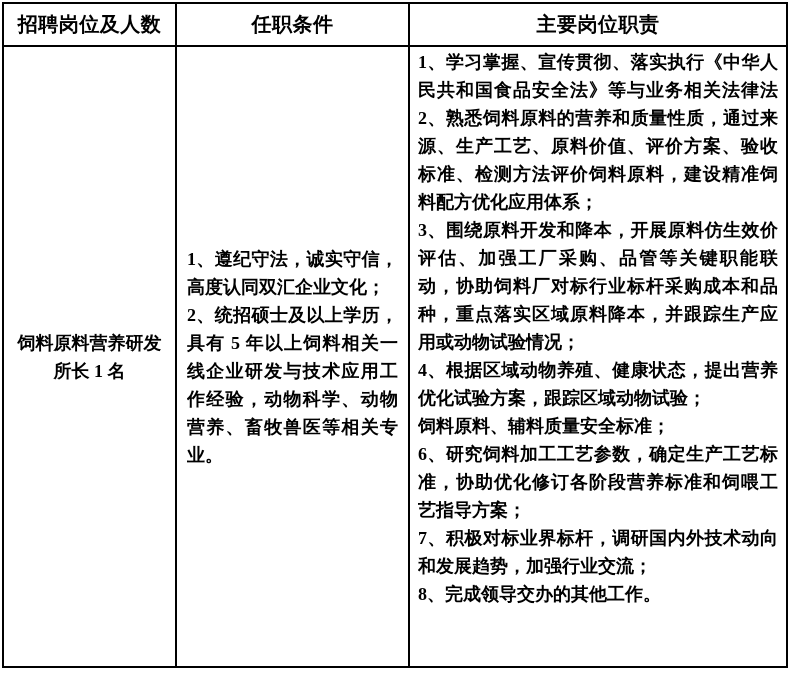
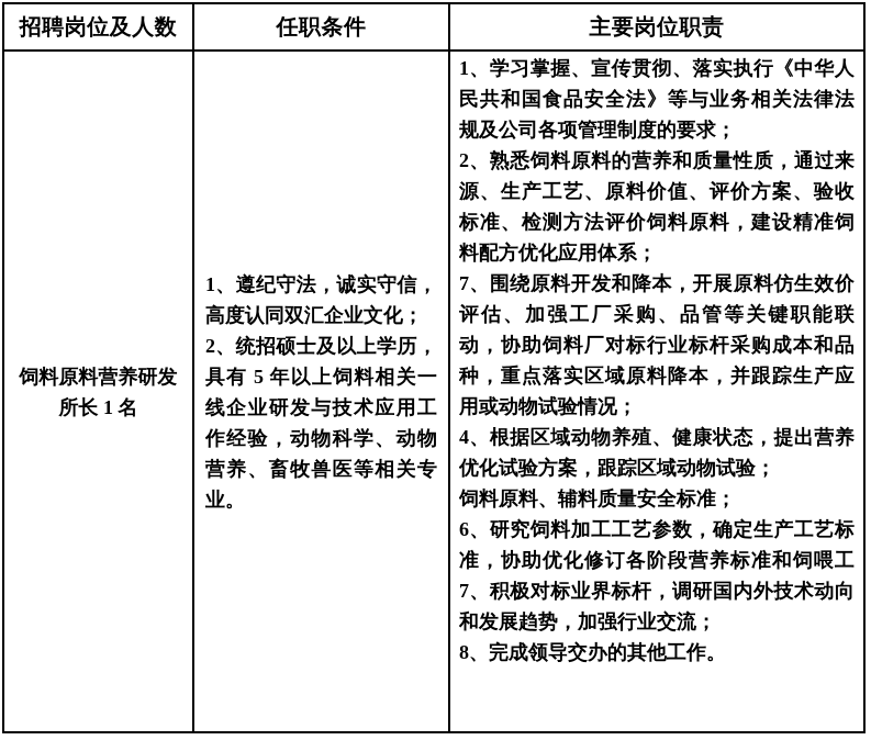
  招聘岗位及人数
  任职条件
  主要岗位职责
  饲料原料营养研发
  所长 1 名
  1、遵纪守法，诚实守信，
  高度认同双汇企业文化；
  2、统招硕士及以上学历，
  具有 5 年以上饲料相关一
  线企业研发与技术应用工
  作经验，动物科学、动物
  营养、畜牧兽医等相关专
  业。
  1、学习掌握、宣传贯彻、落实执行《中华人
  民共和国食品安全法》等与业务相关法律法
+ 规及公司各项管理制度的要求；
  2、熟悉饲料原料的营养和质量性质，通过来
  源、生产工艺、原料价值、评价方案、验收
  标准、检测方法评价饲料原料，建设精准饲
  料配方优化应用体系；
- 3、围绕原料开发和降本，开展原料仿生效价
+ 7、围绕原料开发和降本，开展原料仿生效价
  评估、加强工厂采购、品管等关键职能联
  动，协助饲料厂对标行业标杆采购成本和品
  种，重点落实区域原料降本，并跟踪生产应
  用或动物试验情况；
  4、根据区域动物养殖、健康状态，提出营养
  优化试验方案，跟踪区域动物试验；
  饲料原料、辅料质量安全标准；
  6、研究饲料加工工艺参数，确定生产工艺标
  准，协助优化修订各阶段营养标准和饲喂工
- 艺指导方案；
  7、积极对标业界标杆，调研国内外技术动向
  和发展趋势，加强行业交流；
  8、完成领导交办的其他工作。
